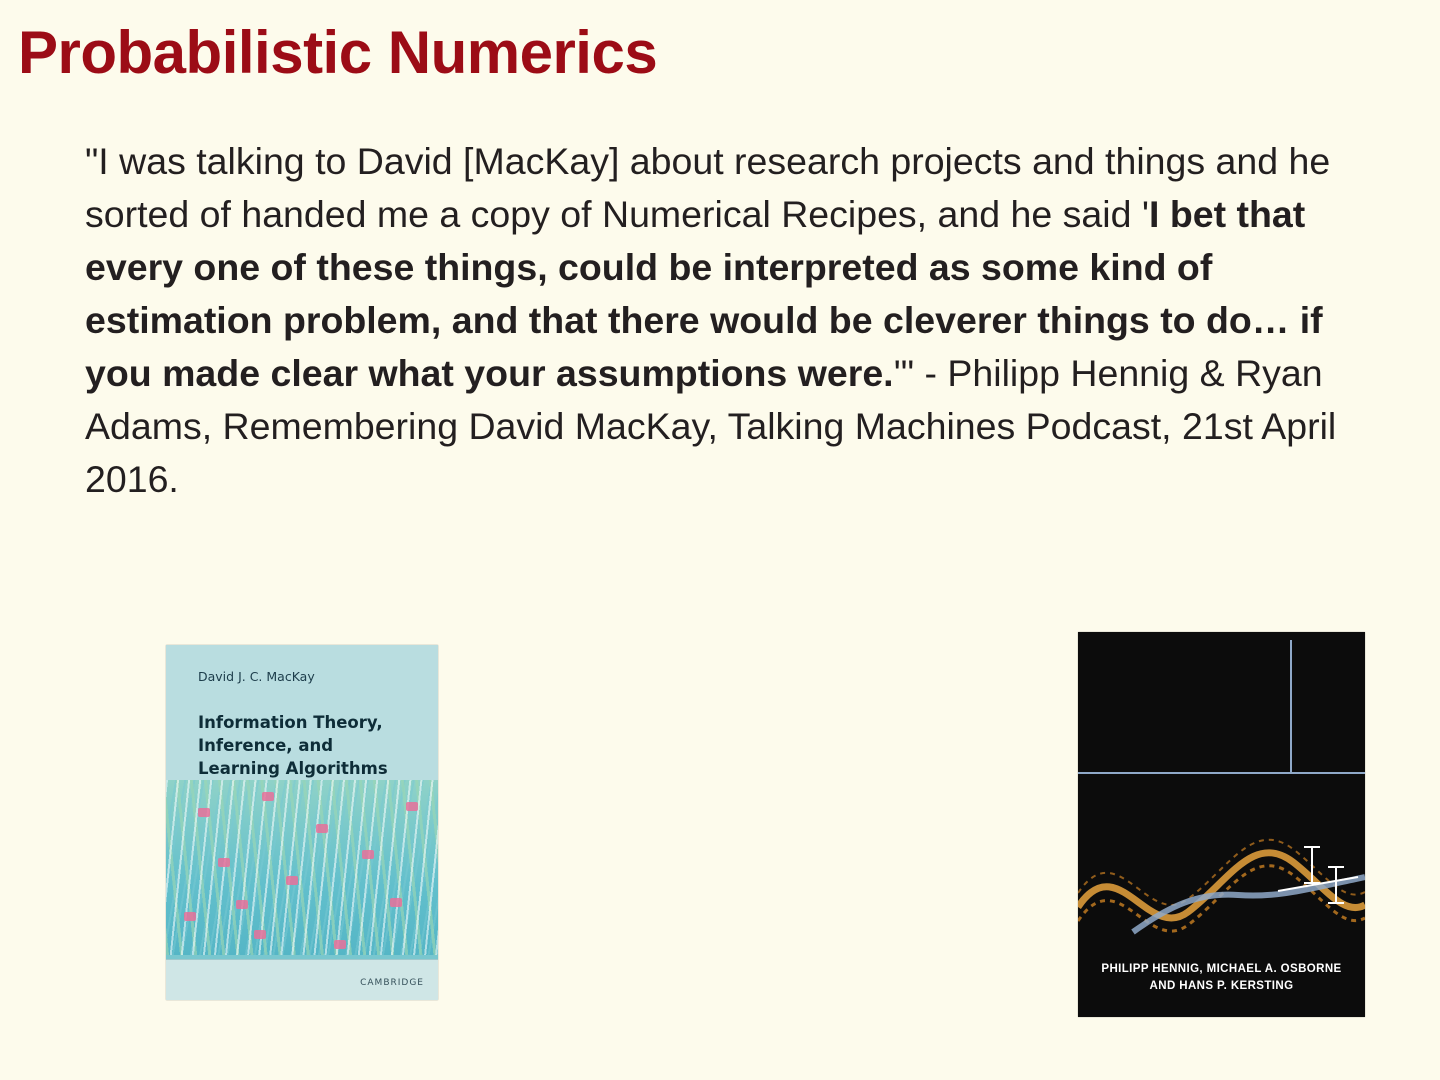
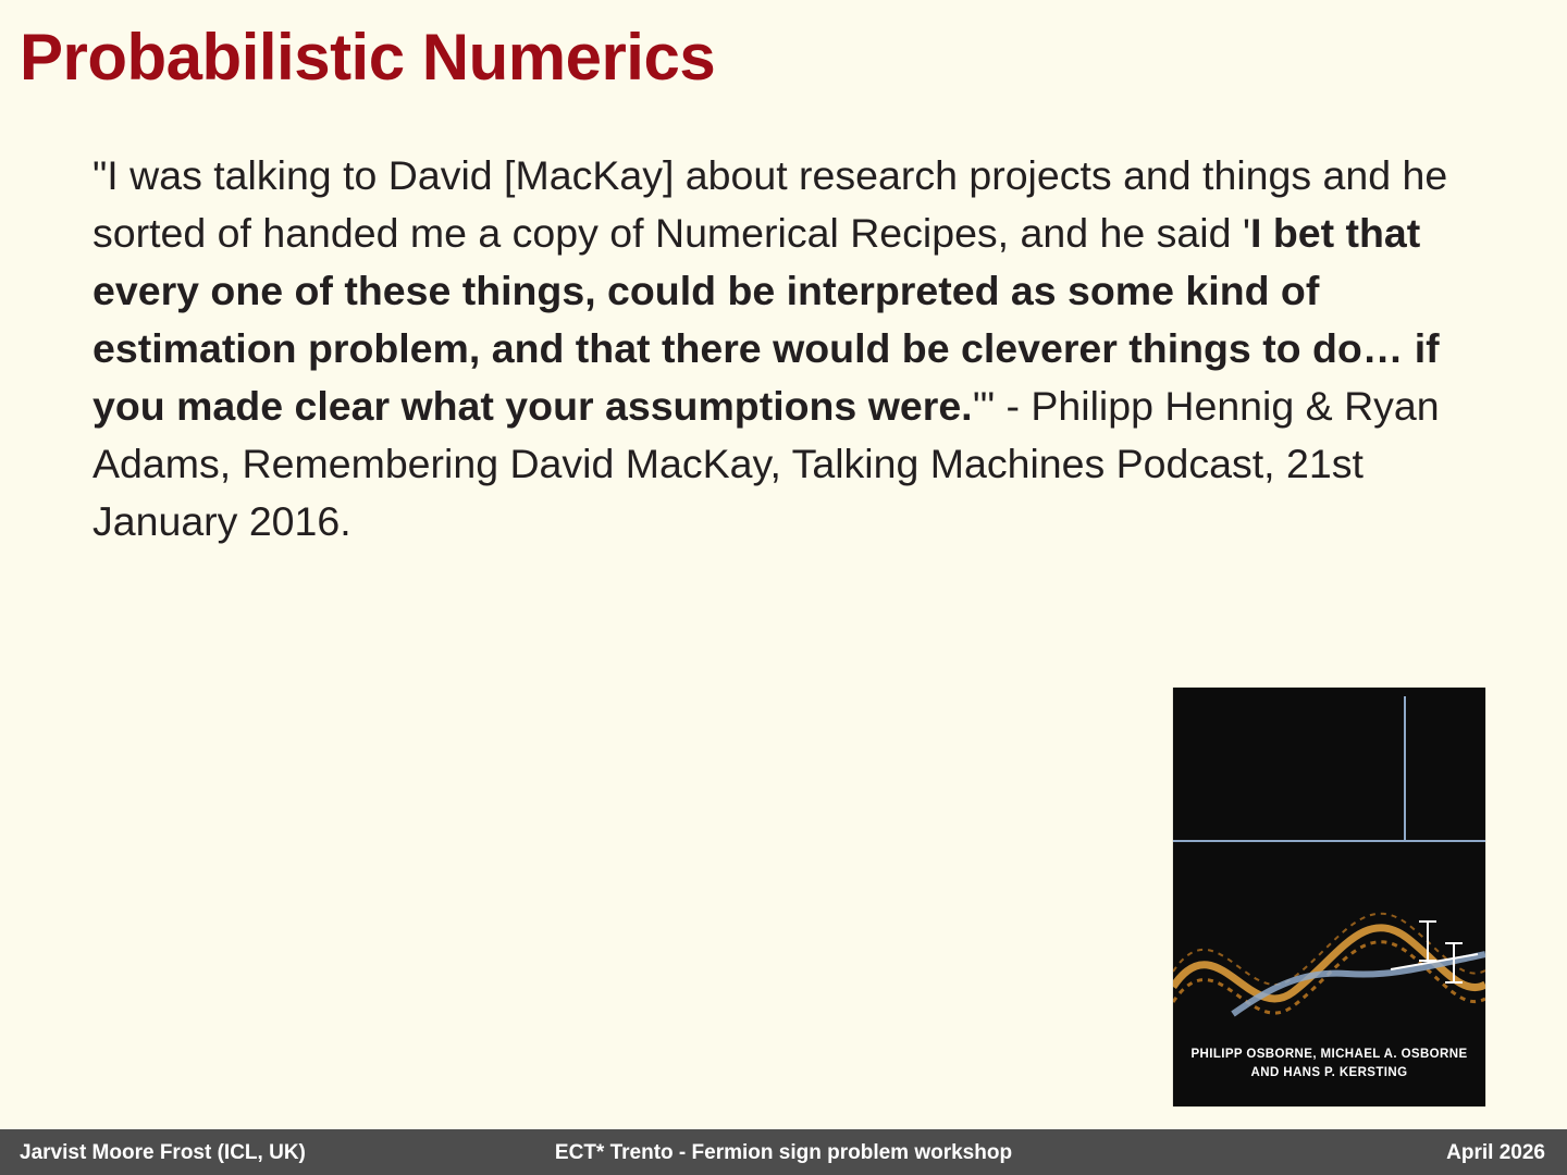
  Probabilistic Numerics
- "I was talking to David [MacKay] about research projects and things and he sorted of handed me a copy of Numerical Recipes, and he said 'I bet that every one of these things, could be interpreted as some kind of estimation problem, and that there would be cleverer things to do… if you made clear what your assumptions were.'" - Philipp Hennig & Ryan Adams, Remembering David MacKay, Talking Machines Podcast, 21st April 2016.
+ "I was talking to David [MacKay] about research projects and things and he sorted of handed me a copy of Numerical Recipes, and he said 'I bet that every one of these things, could be interpreted as some kind of estimation problem, and that there would be cleverer things to do… if you made clear what your assumptions were.'" - Philipp Hennig & Ryan Adams, Remembering David MacKay, Talking Machines Podcast, 21st January 2016.
- David J. C. MacKay
- Information Theory, Inference, and Learning Algorithms
- CAMBRIDGE
- PHILIPP HENNIG, MICHAEL A. OSBORNE
+ PHILIPP OSBORNE, MICHAEL A. OSBORNE
  AND HANS P. KERSTING
+ Jarvist Moore Frost (ICL, UK)
+ ECT* Trento - Fermion sign problem workshop
+ April 2026
